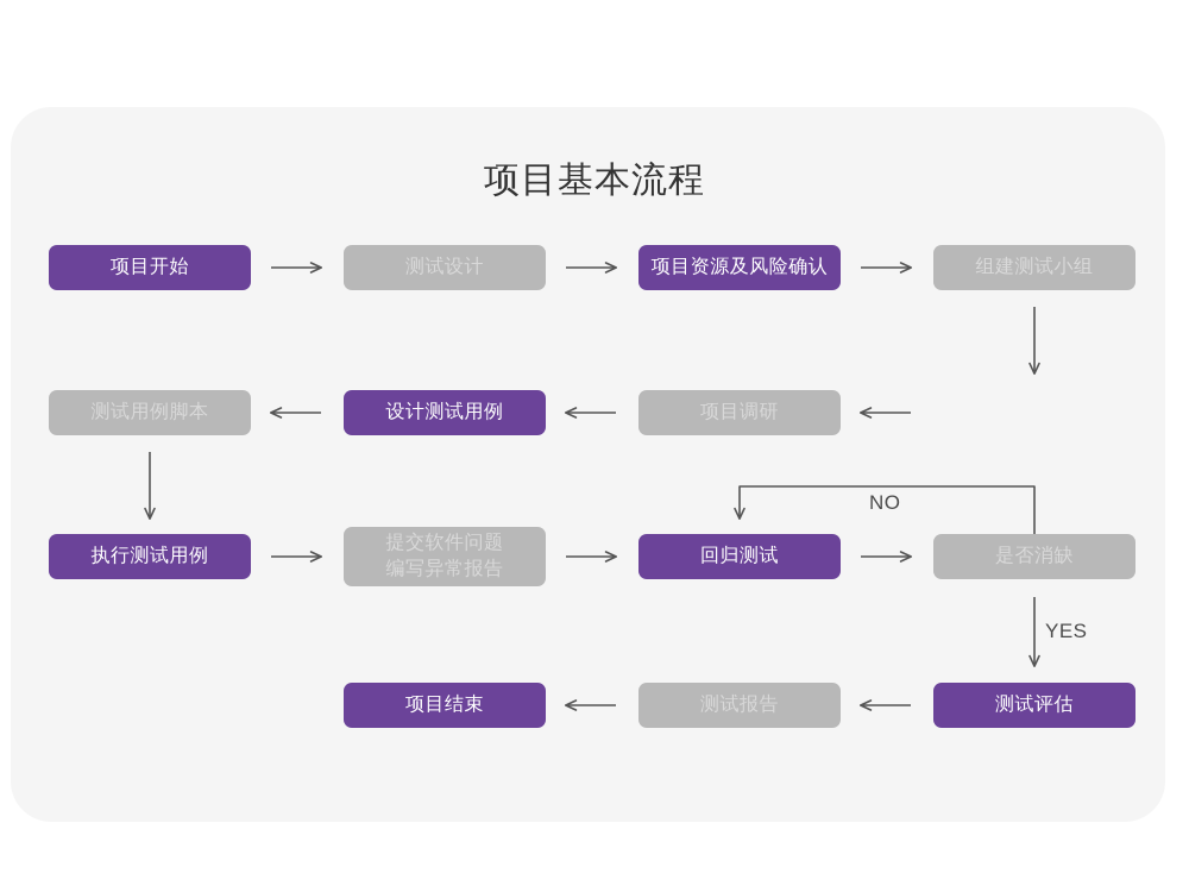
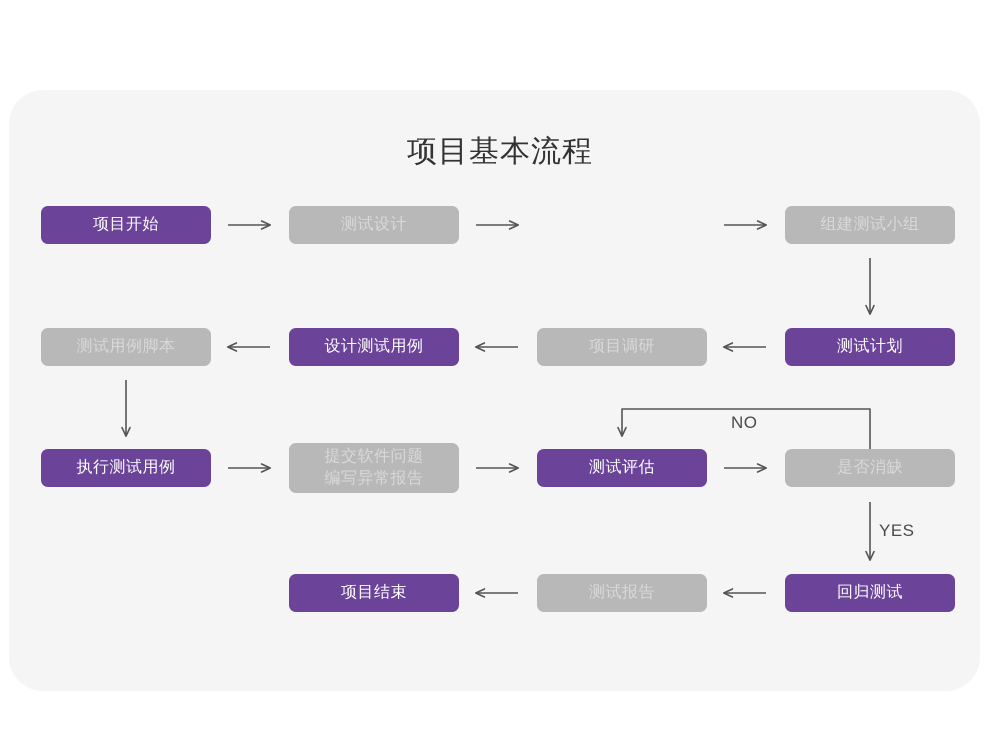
  项目基本流程
  项目开始
  测试设计
- 项目资源及风险确认
  组建测试小组
  测试用例脚本
  设计测试用例
  项目调研
+ 测试计划
  执行测试用例
  提交软件问题
  编写异常报告
- 回归测试
+ 测试评估
  是否消缺
  项目结束
  测试报告
- 测试评估
+ 回归测试
  NO
  YES
